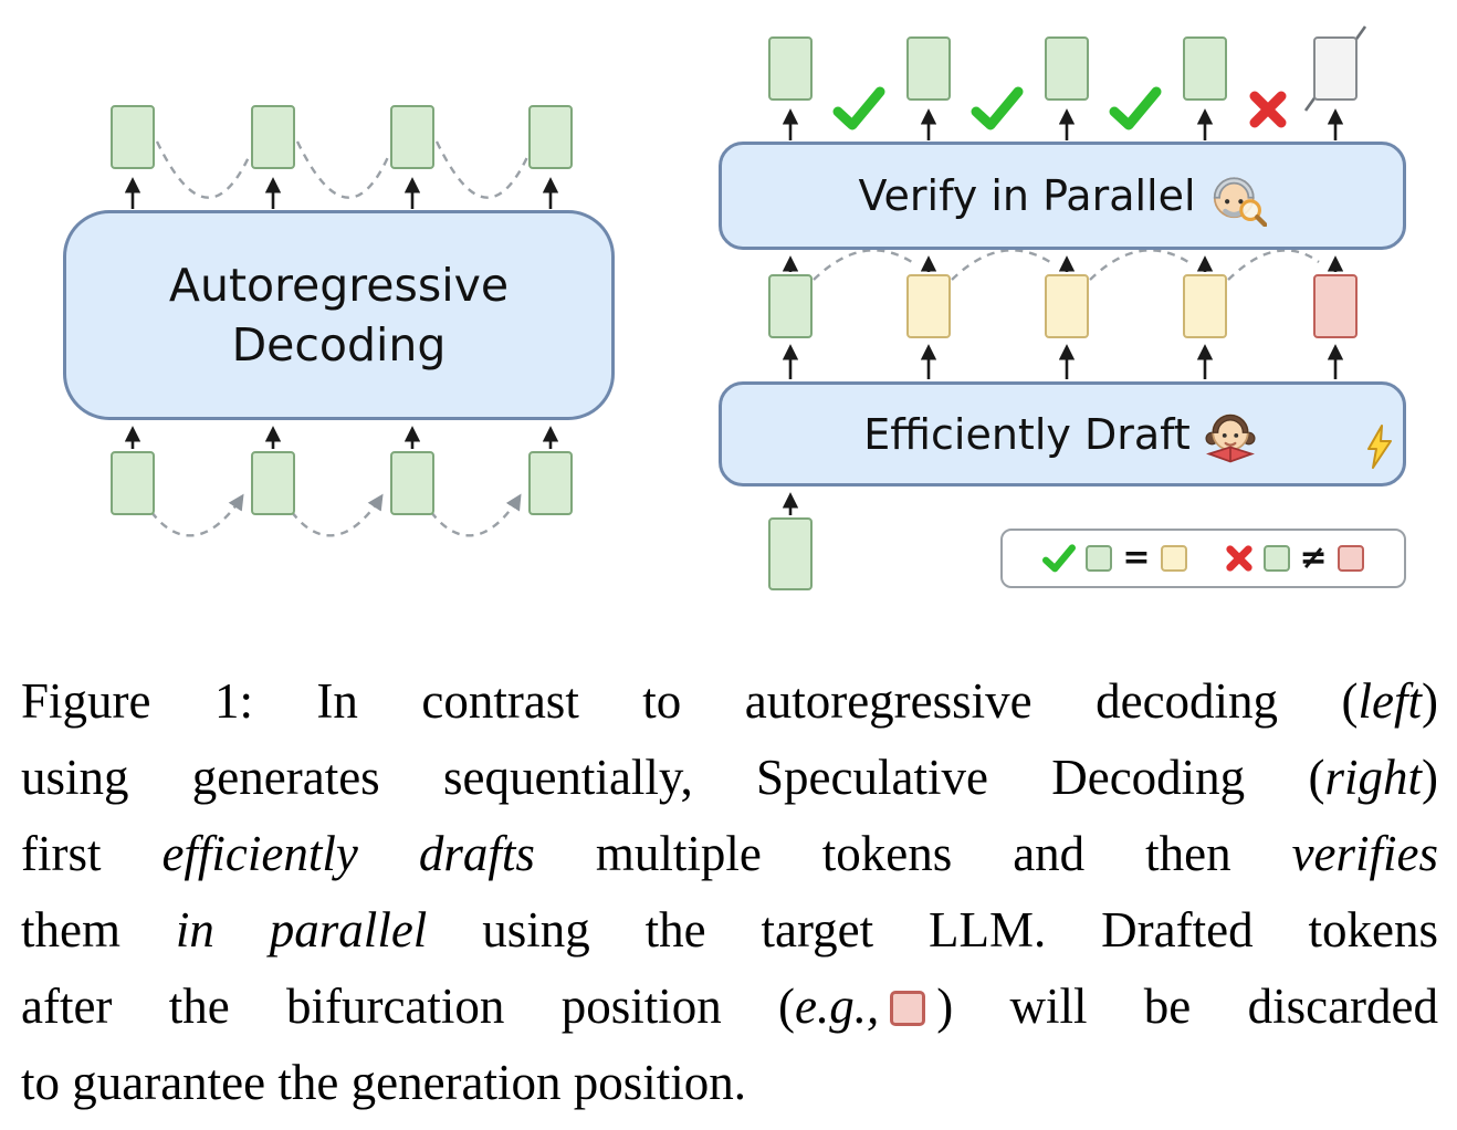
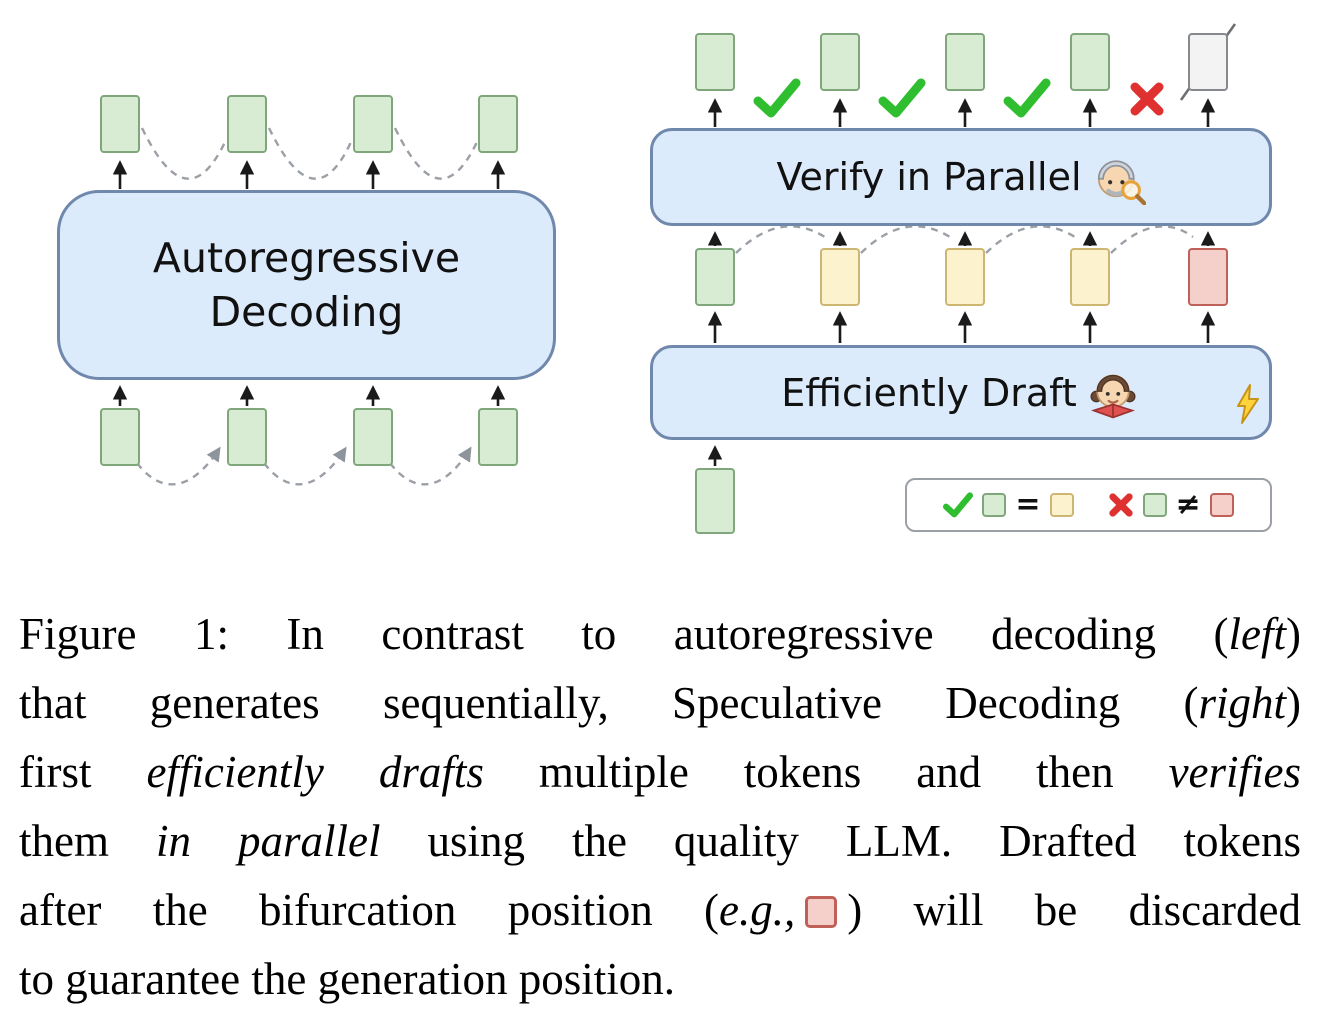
  Autoregressive
  Decoding
  Verify in Parallel
  Efficiently Draft
  =
  ≠
  Figure 1: In contrast to autoregressive decoding (left)
- using generates sequentially, Speculative Decoding (right)
+ that generates sequentially, Speculative Decoding (right)
  first efficiently drafts multiple tokens and then verifies
- them in parallel using the target LLM. Drafted tokens
+ them in parallel using the quality LLM. Drafted tokens
  after the bifurcation position (e.g., ) will be discarded
  to guarantee the generation position.
